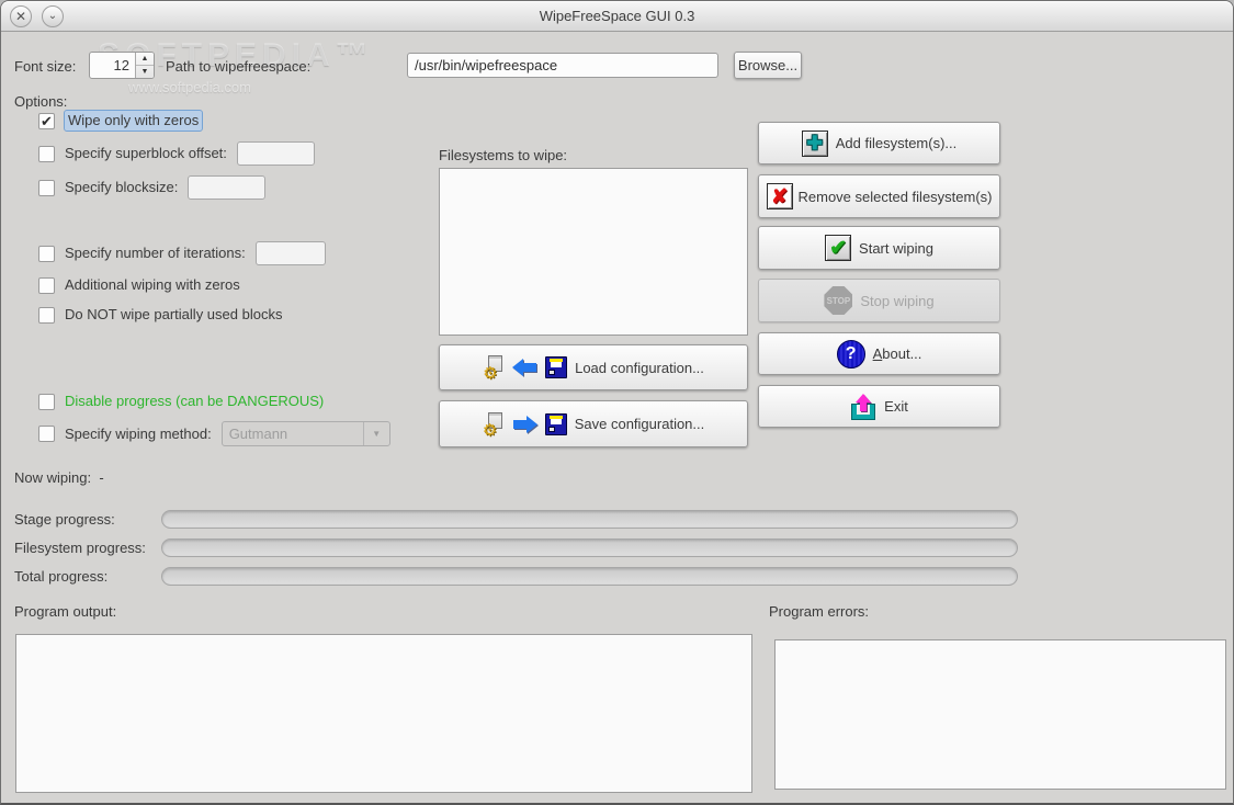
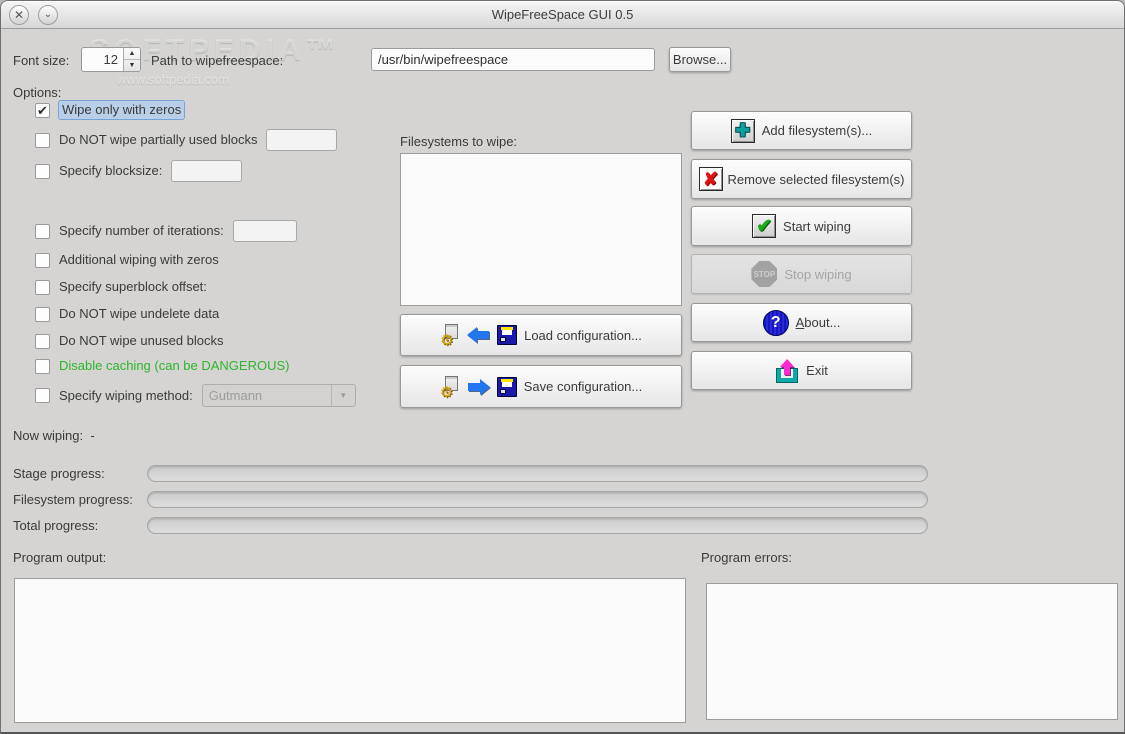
  ✕
  ⌄
- WipeFreeSpace GUI 0.3
+ WipeFreeSpace GUI 0.5
  FTPEDIA™
  www.softpedia.com
  Font size:
  12
  Path to wipefreespace:
  /usr/bin/wipefreespace
  Browse...
  Options:
  ✔
  Wipe only with zeros
- Specify superblock offset:
+ Do NOT wipe partially used blocks
  Specify blocksize:
  Specify number of iterations:
  Additional wiping with zeros
- Do NOT wipe partially used blocks
+ Specify superblock offset:
+ Do NOT wipe undelete data
+ Do NOT wipe unused blocks
- Disable progress (can be DANGEROUS)
+ Disable caching (can be DANGEROUS)
  Specify wiping method:
  Gutmann
  ▼
  Filesystems to wipe:
  ⚙
  Load configuration...
  ⚙
  Save configuration...
  ✚
  Add filesystem(s)...
  ✘
  Remove selected filesystem(s)
  ✔
  Start wiping
  STOP
  Stop wiping
  ?
  About...
  Exit
  Now wiping: -
  Stage progress:
  Filesystem progress:
  Total progress:
  Program output:
  Program errors:
